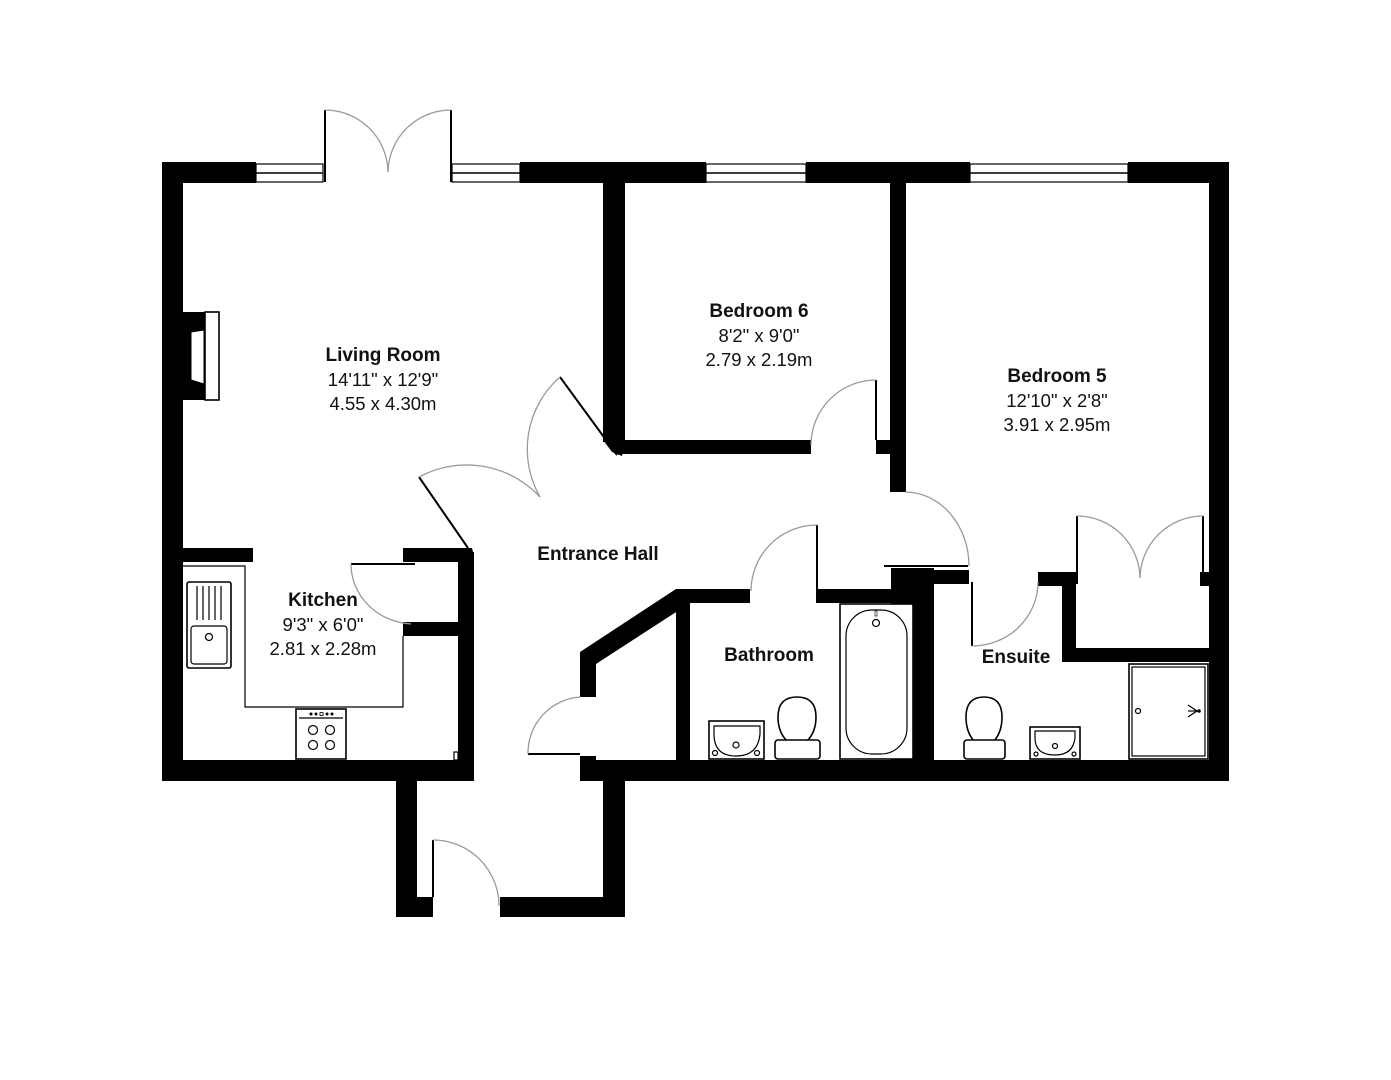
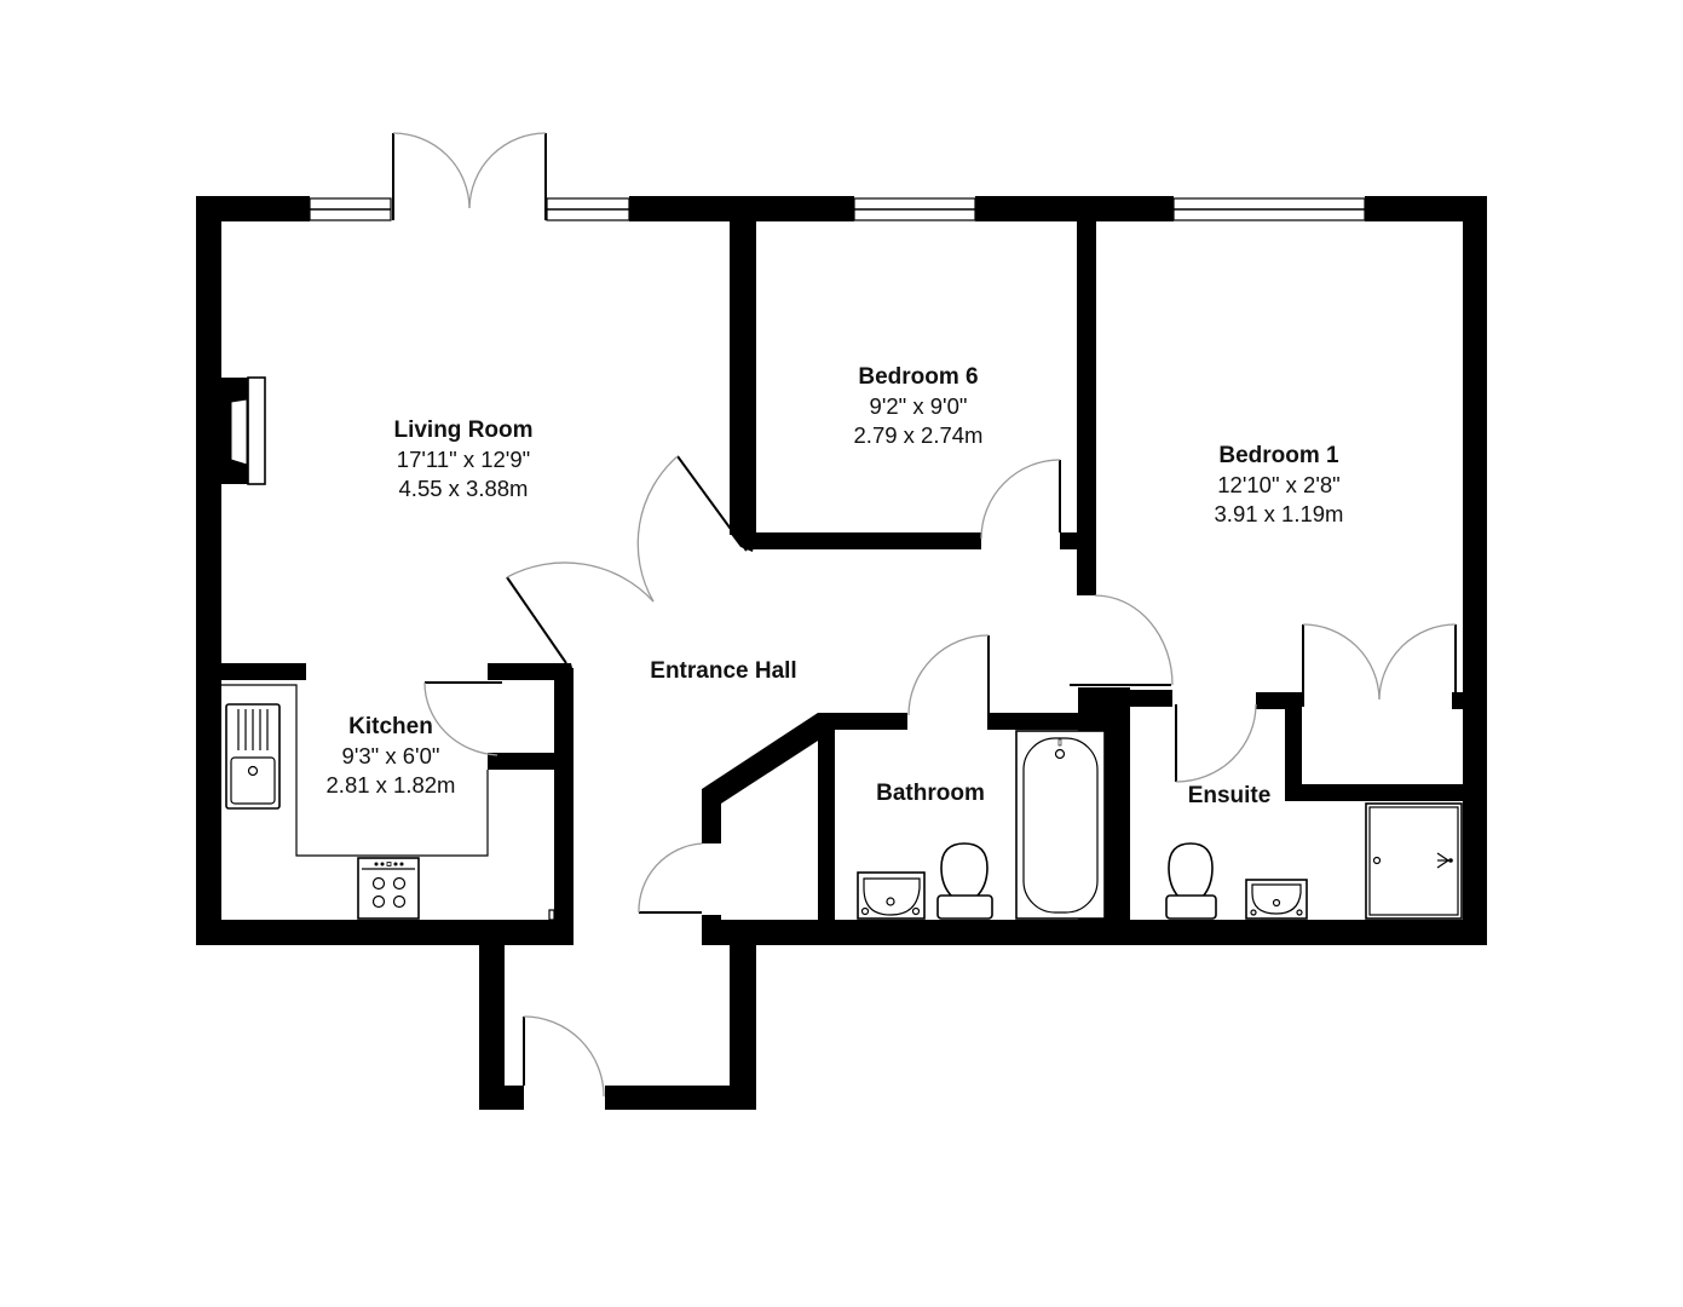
  Living Room
- 14'11" x 12'9"
+ 17'11" x 12'9"
- 4.55 x 4.30m
+ 4.55 x 3.88m
  Bedroom 6
- 8'2" x 9'0"
+ 9'2" x 9'0"
- 2.79 x 2.19m
+ 2.79 x 2.74m
- Bedroom 5
+ Bedroom 1
  12'10" x 2'8"
- 3.91 x 2.95m
+ 3.91 x 1.19m
  Kitchen
  9'3" x 6'0"
- 2.81 x 2.28m
+ 2.81 x 1.82m
  Entrance Hall
  Bathroom
  Ensuite
